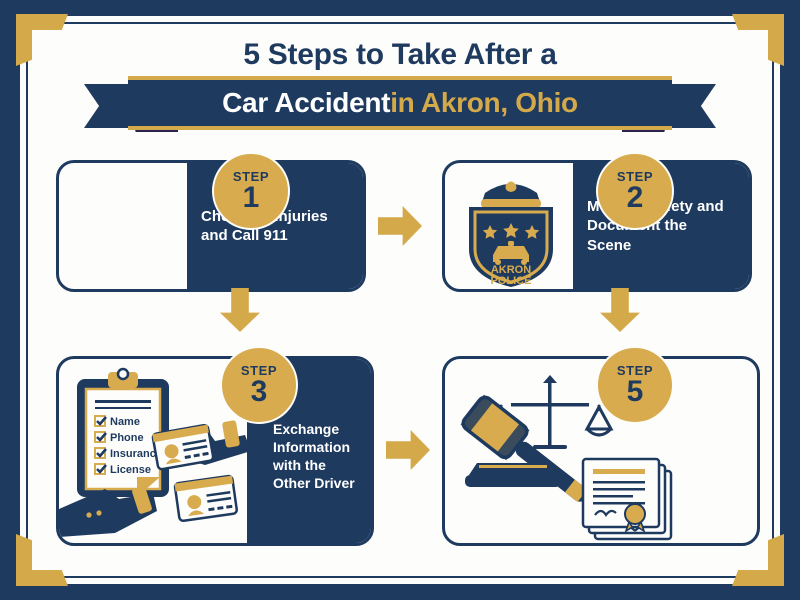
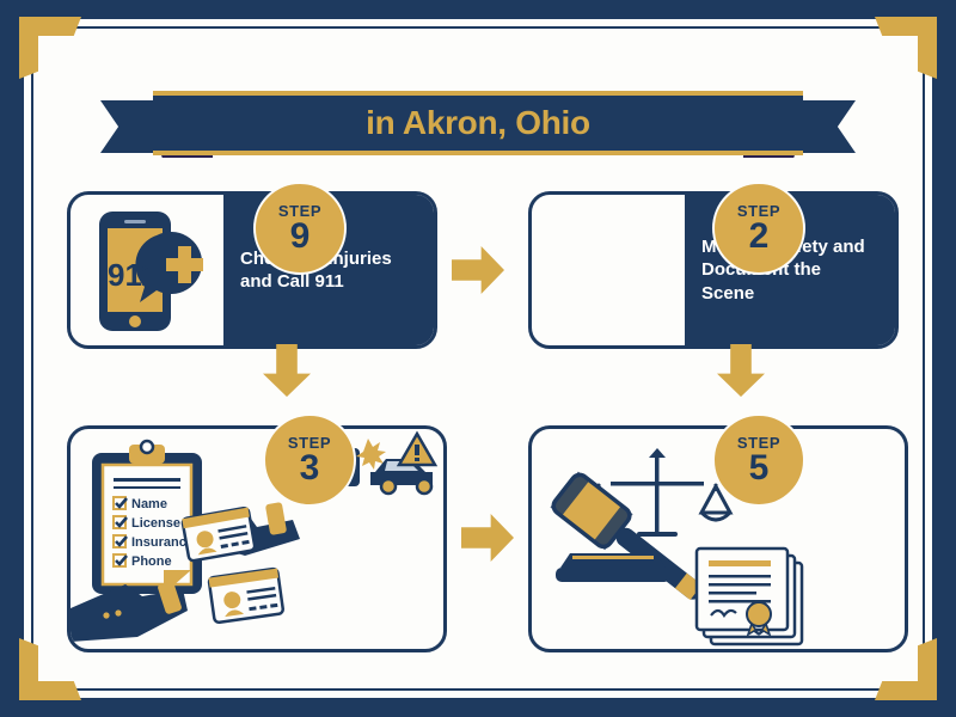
- 5 Steps to Take After a
- Car Accident
  in Akron, Ohio
+ 911
  Chnjuries and Call 911
  STEP
- 1
+ 9
- AKRON
- POLICE
  STEP
  2
  Name
- Phone
+ License
  Insuranc
- License
+ Phone
- Exchange Information with the Other Driver
  STEP
  3
  STEP
  5
